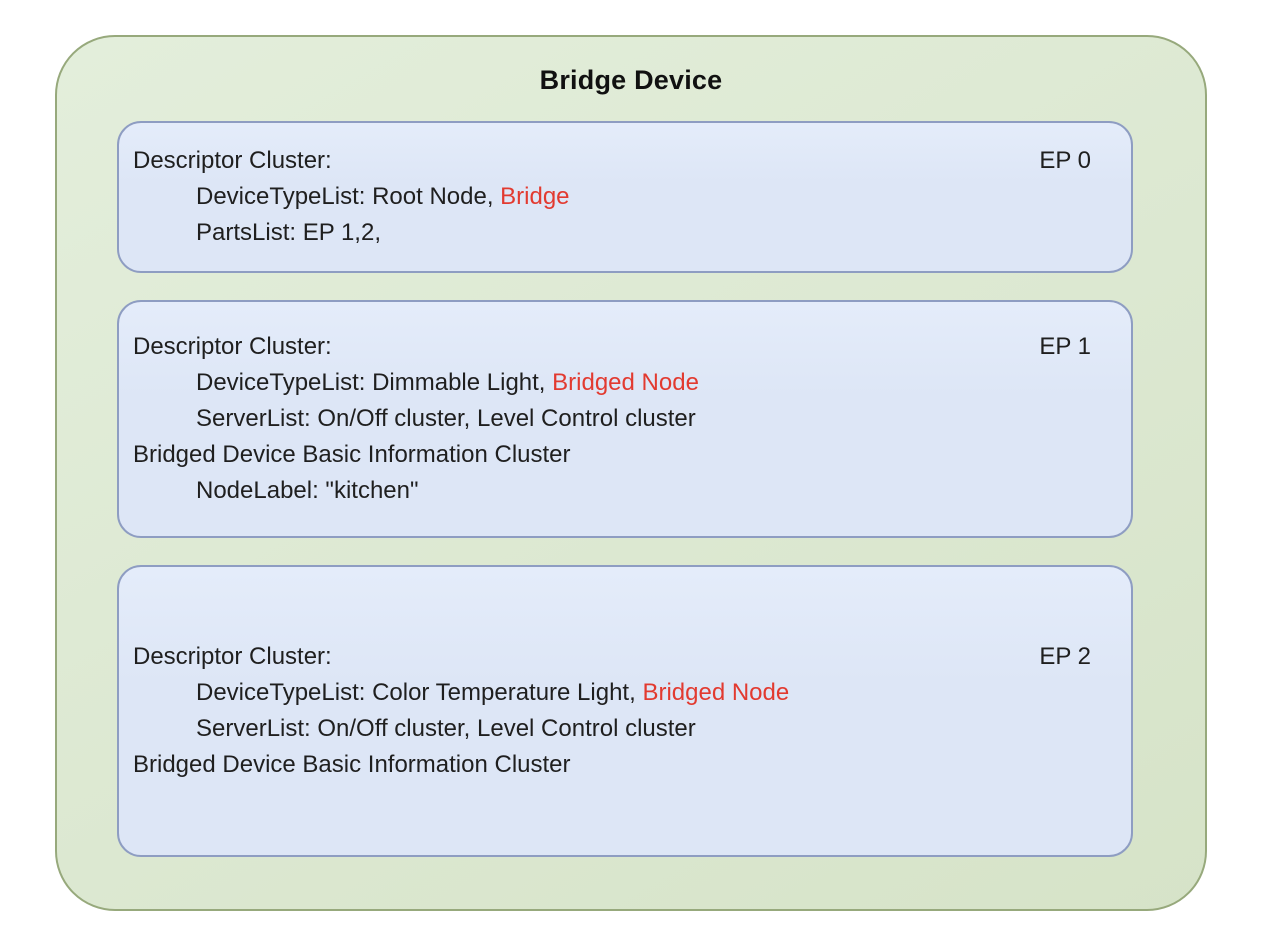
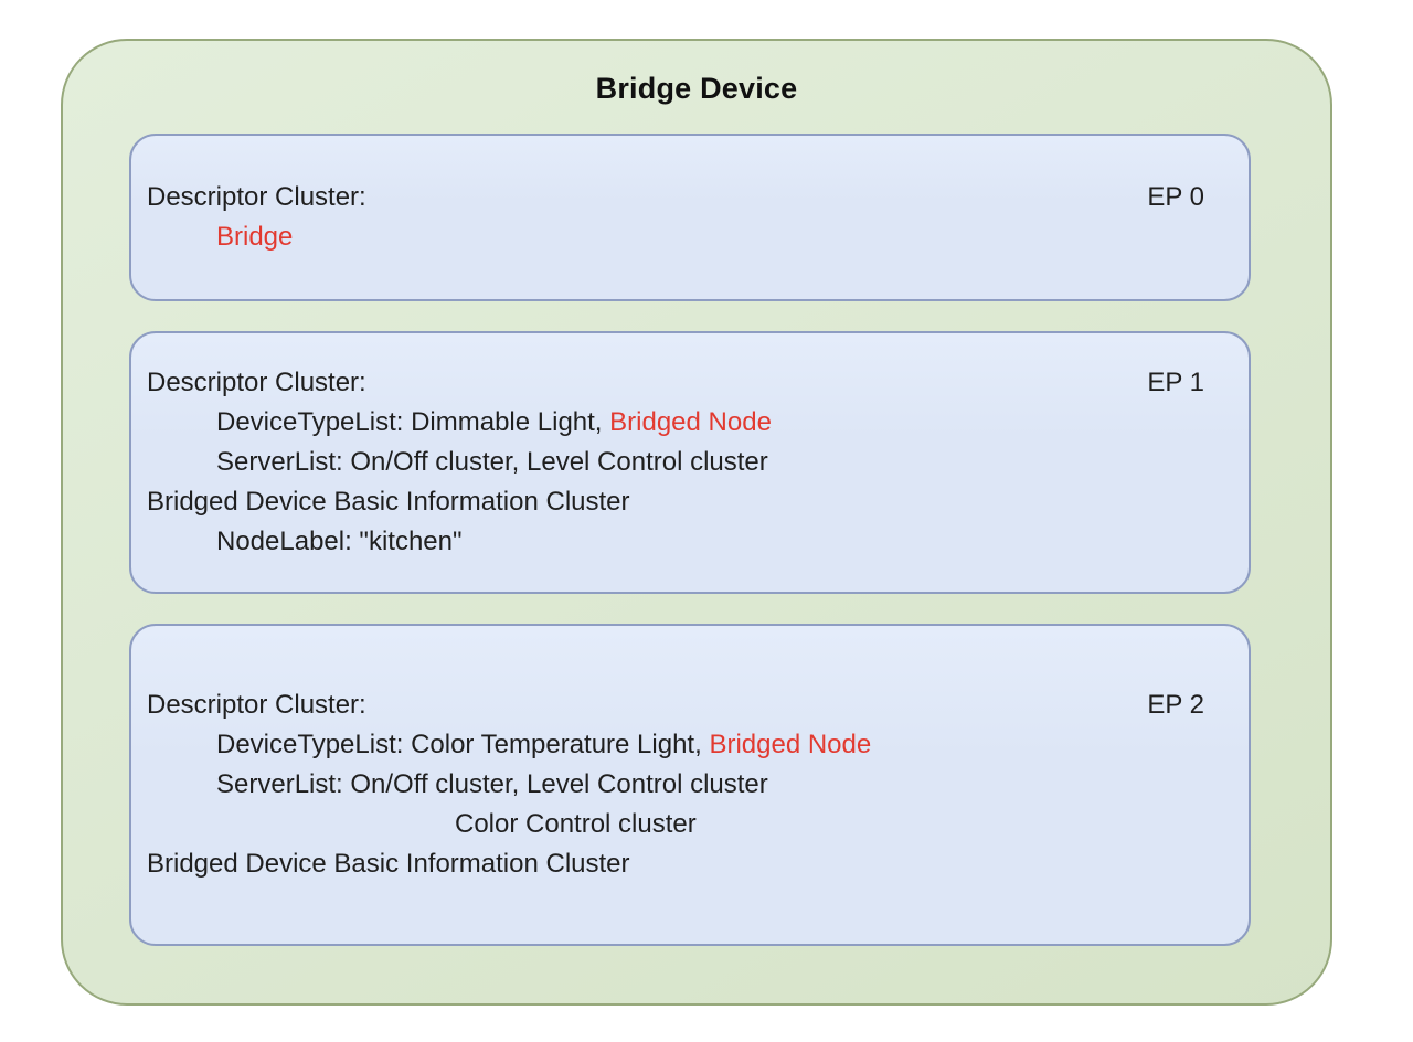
  Bridge Device
  Descriptor Cluster:
  EP 0
- DeviceTypeList: Root Node,
  Bridge
- PartsList: EP 1,2,
  Descriptor Cluster:
  EP 1
  DeviceTypeList: Dimmable Light,
  Bridged Node
  ServerList: On/Off cluster, Level Control cluster
  Bridged Device Basic Information Cluster
  NodeLabel: "kitchen"
  Descriptor Cluster:
  EP 2
  DeviceTypeList: Color Temperature Light,
  Bridged Node
  ServerList: On/Off cluster, Level Control cluster
+ Color Control cluster
  Bridged Device Basic Information Cluster
